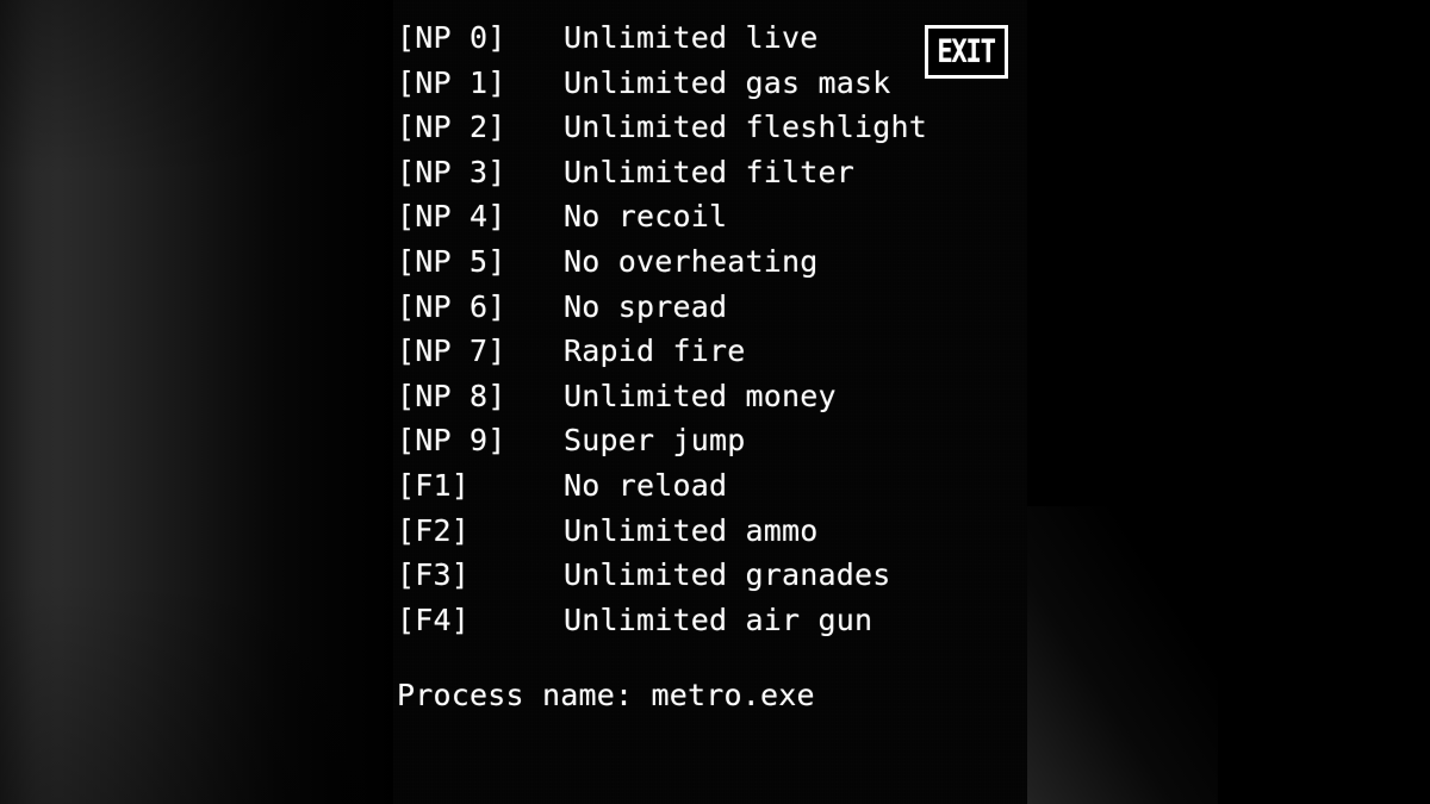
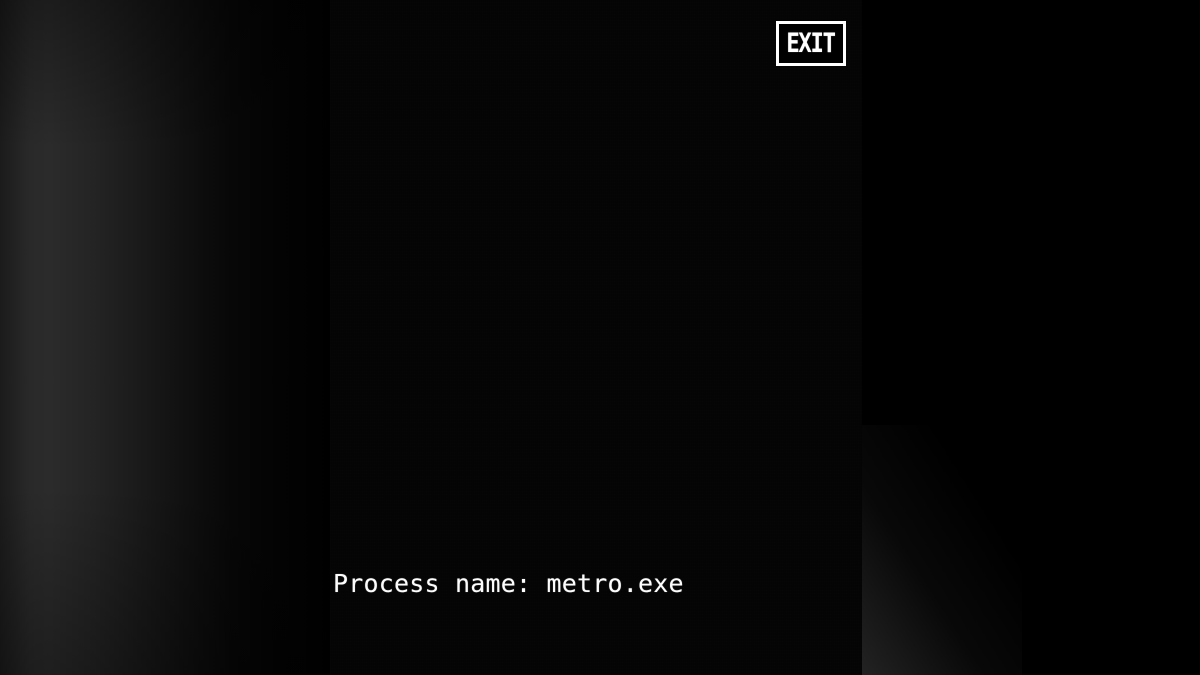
- [NP 0]
- Unlimited live
- [NP 1]
- Unlimited gas mask
- [NP 2]
- Unlimited fleshlight
- [NP 3]
- Unlimited filter
- [NP 4]
- No recoil
- [NP 5]
- No overheating
- [NP 6]
- No spread
- [NP 7]
- Rapid fire
- [NP 8]
- Unlimited money
- [NP 9]
- Super jump
- [F1]
- No reload
- [F2]
- Unlimited ammo
- [F3]
- Unlimited granades
- [F4]
- Unlimited air gun
  Process name: metro.exe
  EXIT
